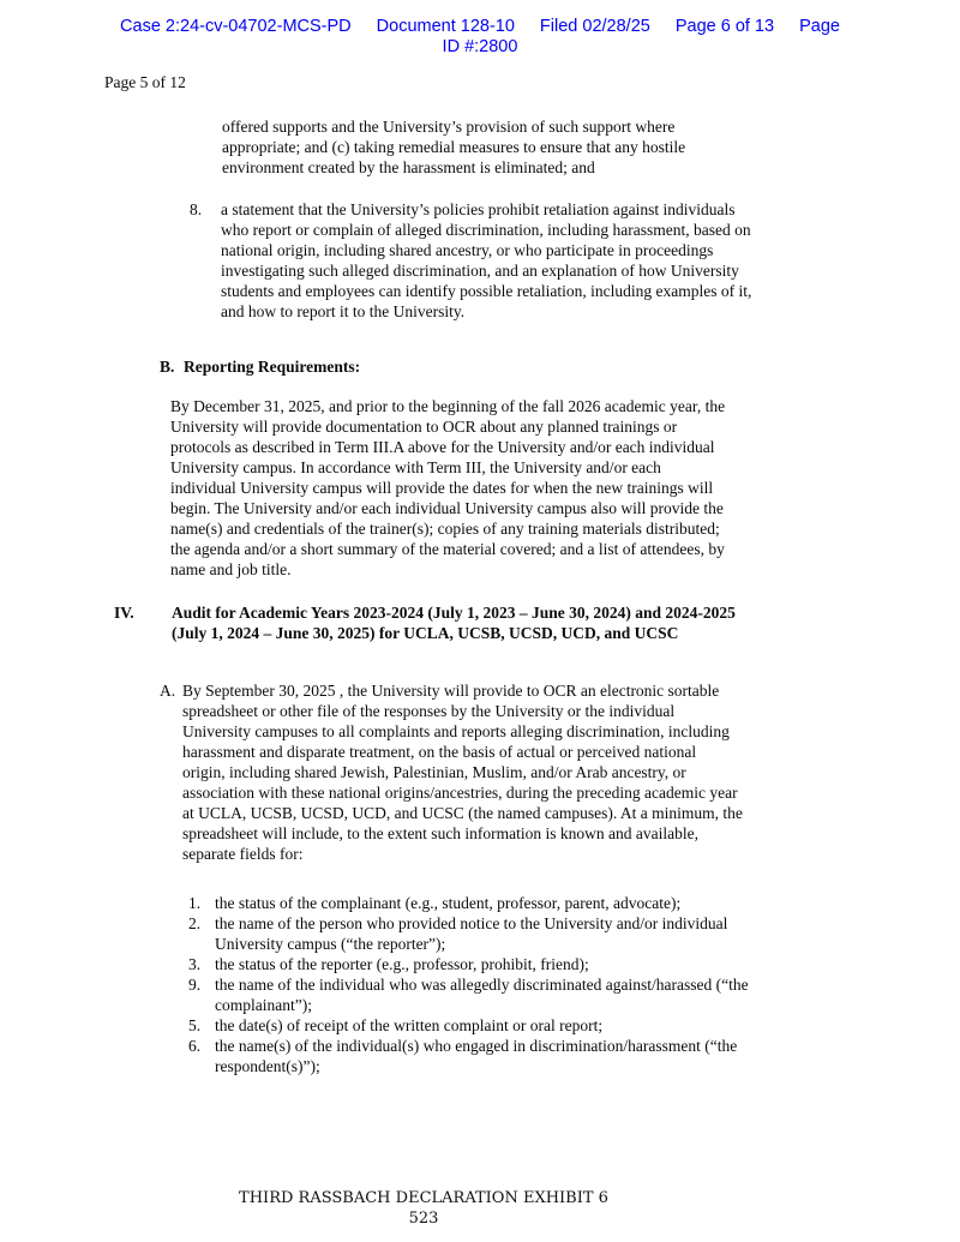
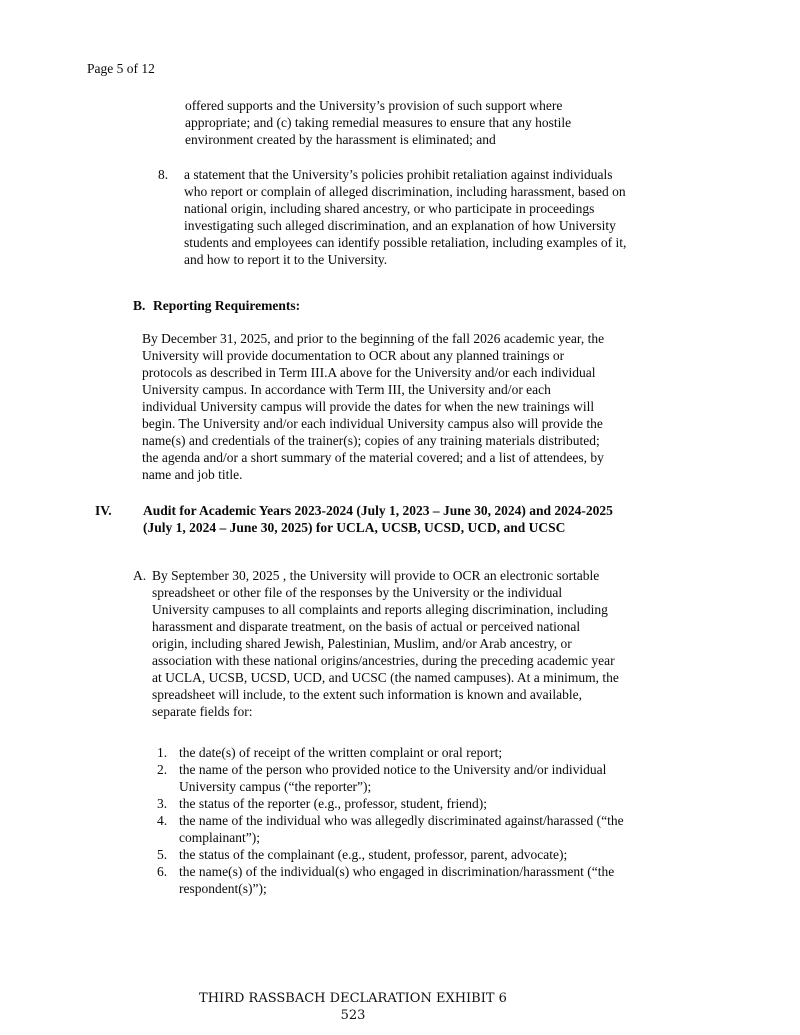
- Case 2:24-cv-04702-MCS-PD
- Document 128-10
- Filed 02/28/25
- Page 6 of 13
- Page
- ID #:2800
  Page 5 of 12
  offered supports and the University’s provision of such support where
  appropriate; and (c) taking remedial measures to ensure that any hostile
  environment created by the harassment is eliminated; and
  8.
  a statement that the University’s policies prohibit retaliation against individuals
  who report or complain of alleged discrimination, including harassment, based on
  national origin, including shared ancestry, or who participate in proceedings
  investigating such alleged discrimination, and an explanation of how University
  students and employees can identify possible retaliation, including examples of it,
  and how to report it to the University.
  B.
  Reporting Requirements:
  By December 31, 2025, and prior to the beginning of the fall 2026 academic year, the
  University will provide documentation to OCR about any planned trainings or
  protocols as described in Term III.A above for the University and/or each individual
  University campus. In accordance with Term III, the University and/or each
  individual University campus will provide the dates for when the new trainings will
  begin. The University and/or each individual University campus also will provide the
  name(s) and credentials of the trainer(s); copies of any training materials distributed;
  the agenda and/or a short summary of the material covered; and a list of attendees, by
  name and job title.
  IV.
  Audit for Academic Years 2023-2024 (July 1, 2023 – June 30, 2024) and 2024-2025
  (July 1, 2024 – June 30, 2025) for UCLA, UCSB, UCSD, UCD, and UCSC
  A.
  By September 30, 2025 , the University will provide to OCR an electronic sortable
  spreadsheet or other file of the responses by the University or the individual
  University campuses to all complaints and reports alleging discrimination, including
  harassment and disparate treatment, on the basis of actual or perceived national
  origin, including shared Jewish, Palestinian, Muslim, and/or Arab ancestry, or
  association with these national origins/ancestries, during the preceding academic year
  at UCLA, UCSB, UCSD, UCD, and UCSC (the named campuses). At a minimum, the
  spreadsheet will include, to the extent such information is known and available,
  separate fields for:
  1.
- the status of the complainant (e.g., student, professor, parent, advocate);
+ the date(s) of receipt of the written complaint or oral report;
  2.
  the name of the person who provided notice to the University and/or individual
  University campus (“the reporter”);
  3.
- the status of the reporter (e.g., professor, prohibit, friend);
+ the status of the reporter (e.g., professor, student, friend);
- 9.
+ 4.
  the name of the individual who was allegedly discriminated against/harassed (“the
  complainant”);
  5.
- the date(s) of receipt of the written complaint or oral report;
+ the status of the complainant (e.g., student, professor, parent, advocate);
  6.
  the name(s) of the individual(s) who engaged in discrimination/harassment (“the
  respondent(s)”);
  THIRD RASSBACH DECLARATION EXHIBIT 6
  523
